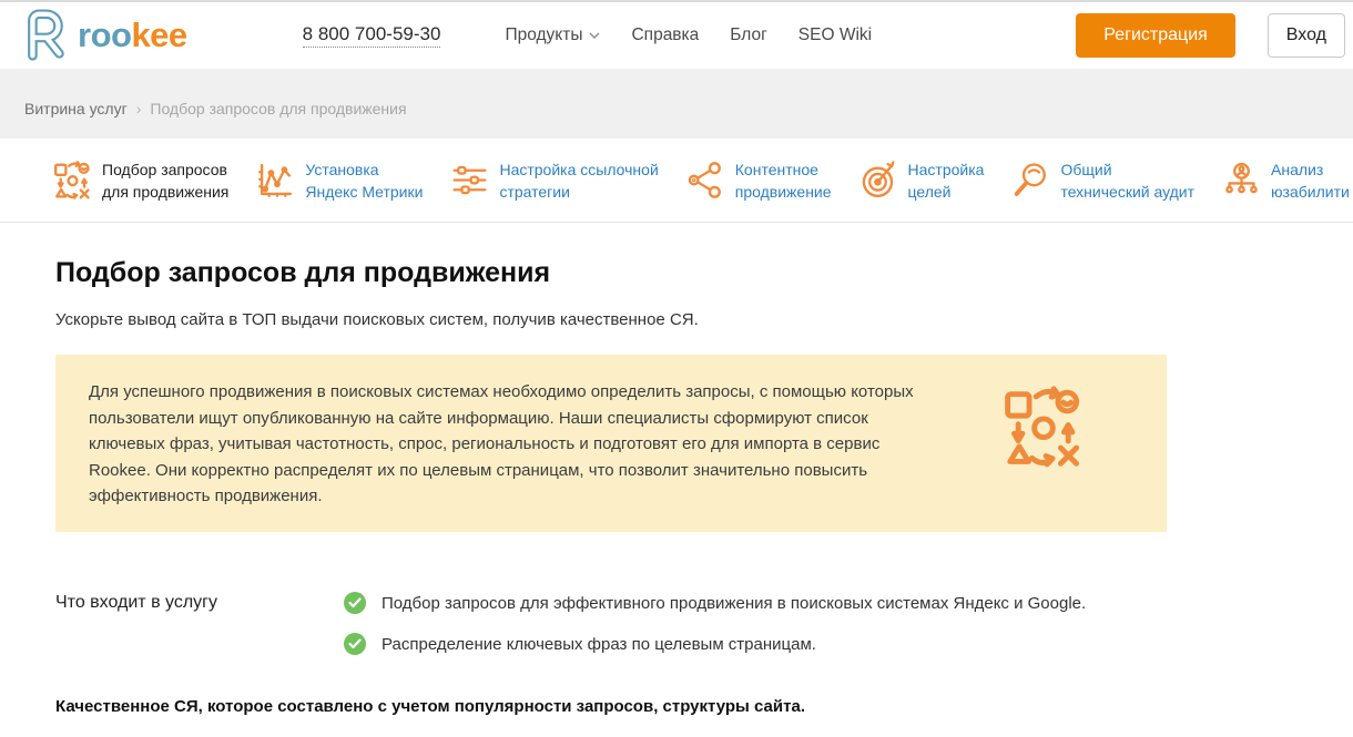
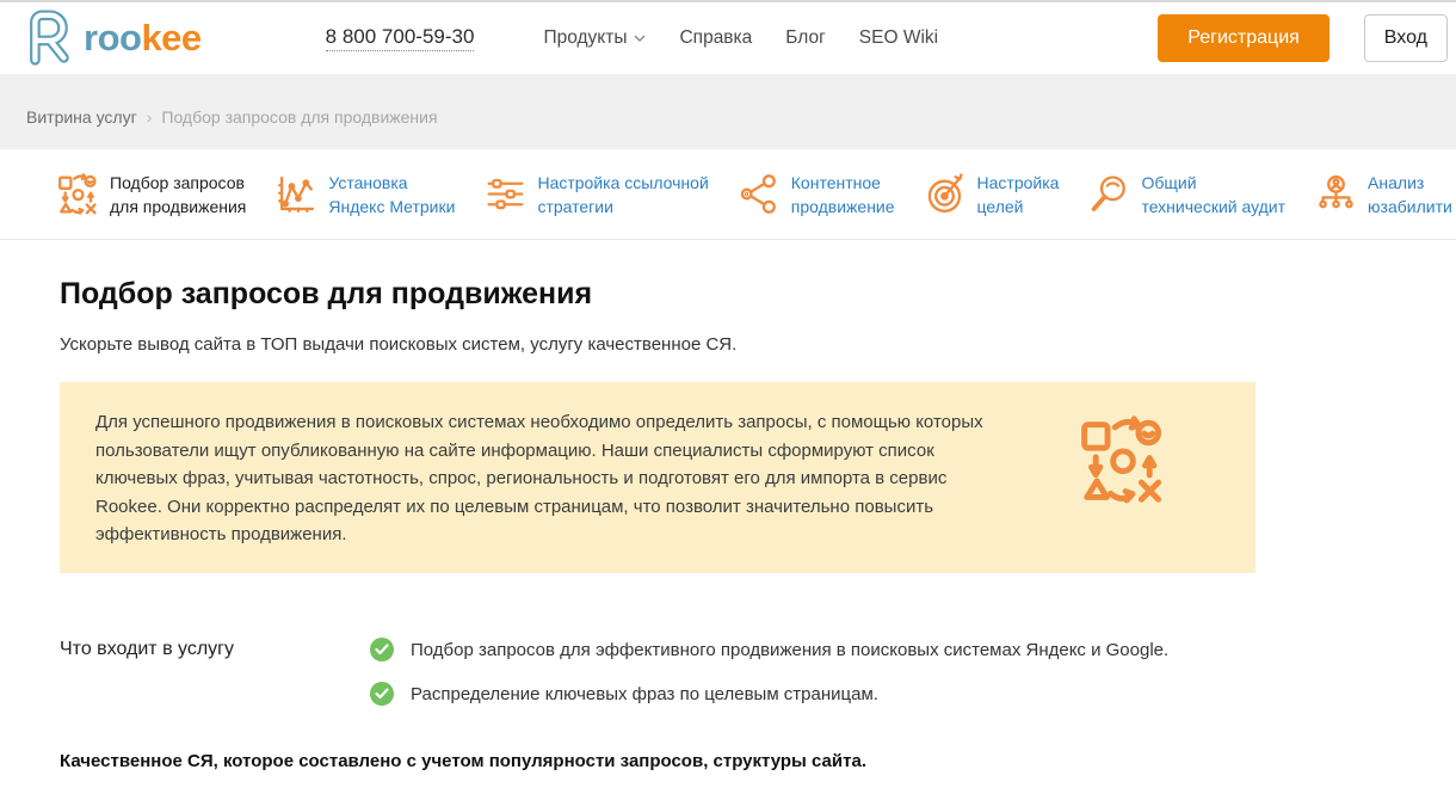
  rookee
  8 800 700-59-30
  Продукты
  Справка
  Блог
  SEO Wiki
  Регистрация
  Вход
  Витрина услуг
  ›
  Подбор запросов для продвижения
  Подбор запросов
  для продвижения
  Установка
  Яндекс Метрики
  Настройка ссылочной
  стратегии
  Контентное
  продвижение
  Настройка
  целей
  Общий
  технический аудит
  Анализ
  юзабилити
  Подбор запросов для продвижения
- Ускорьте вывод сайта в ТОП выдачи поисковых систем, получив качественное СЯ.
+ Ускорьте вывод сайта в ТОП выдачи поисковых систем, услугу качественное СЯ.
  Для успешного продвижения в поисковых системах необходимо определить запросы, с помощью которых пользователи ищут опубликованную на сайте информацию. Наши специалисты сформируют список ключевых фраз, учитывая частотность, спрос, региональность и подготовят его для импорта в сервис Rookee. Они корректно распределят их по целевым страницам, что позволит значительно повысить эффективность продвижения.
  Что входит в услугу
  Подбор запросов для эффективного продвижения в поисковых системах Яндекс и Google.
  Распределение ключевых фраз по целевым страницам.
  Качественное СЯ, которое составлено с учетом популярности запросов, структуры сайта.
